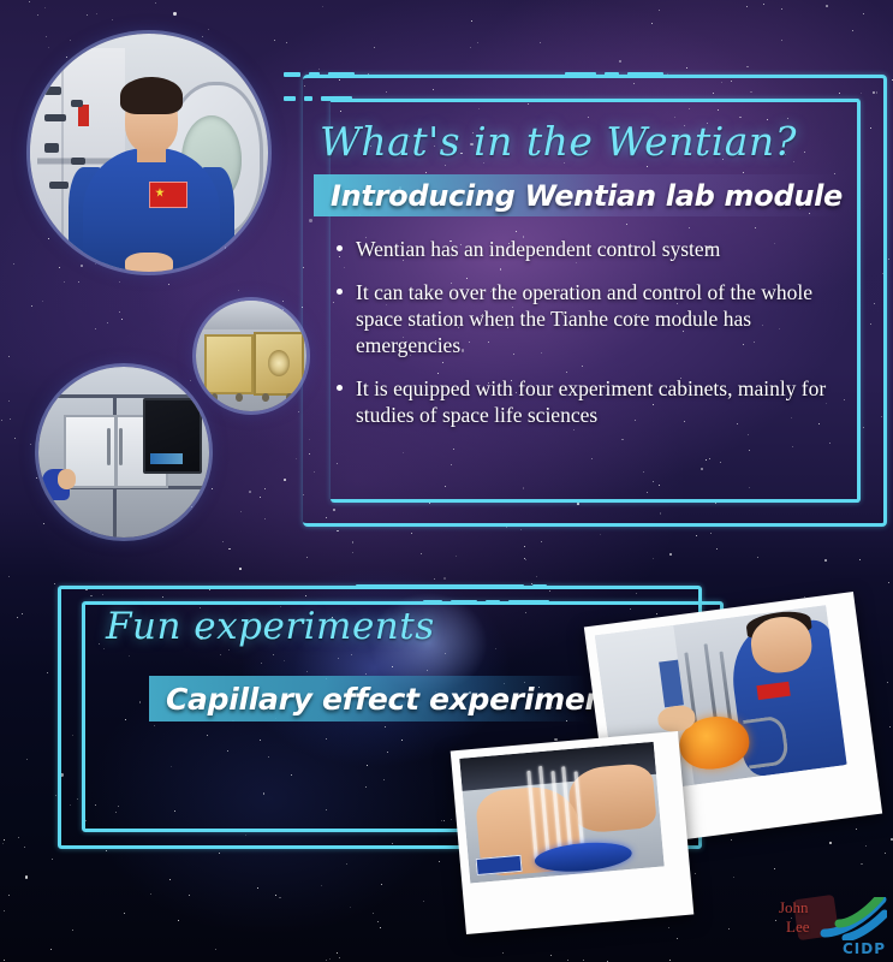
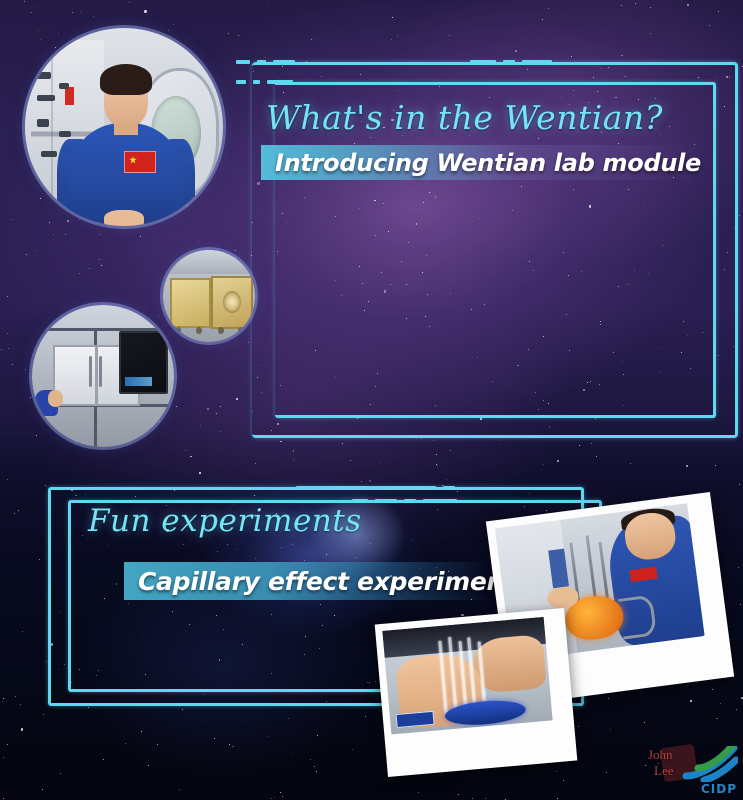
  What's in the Wentian?
  Introducing Wentian lab module
- Wentian has an independent control system
- It can take over the operation and control of the whole space station when the Tianhe core module has emergencies
- It is equipped with four experiment cabinets, mainly for studies of space life sciences
  Fun experiments
  Capillary effect experime
  John
  Lee
  CIDP
